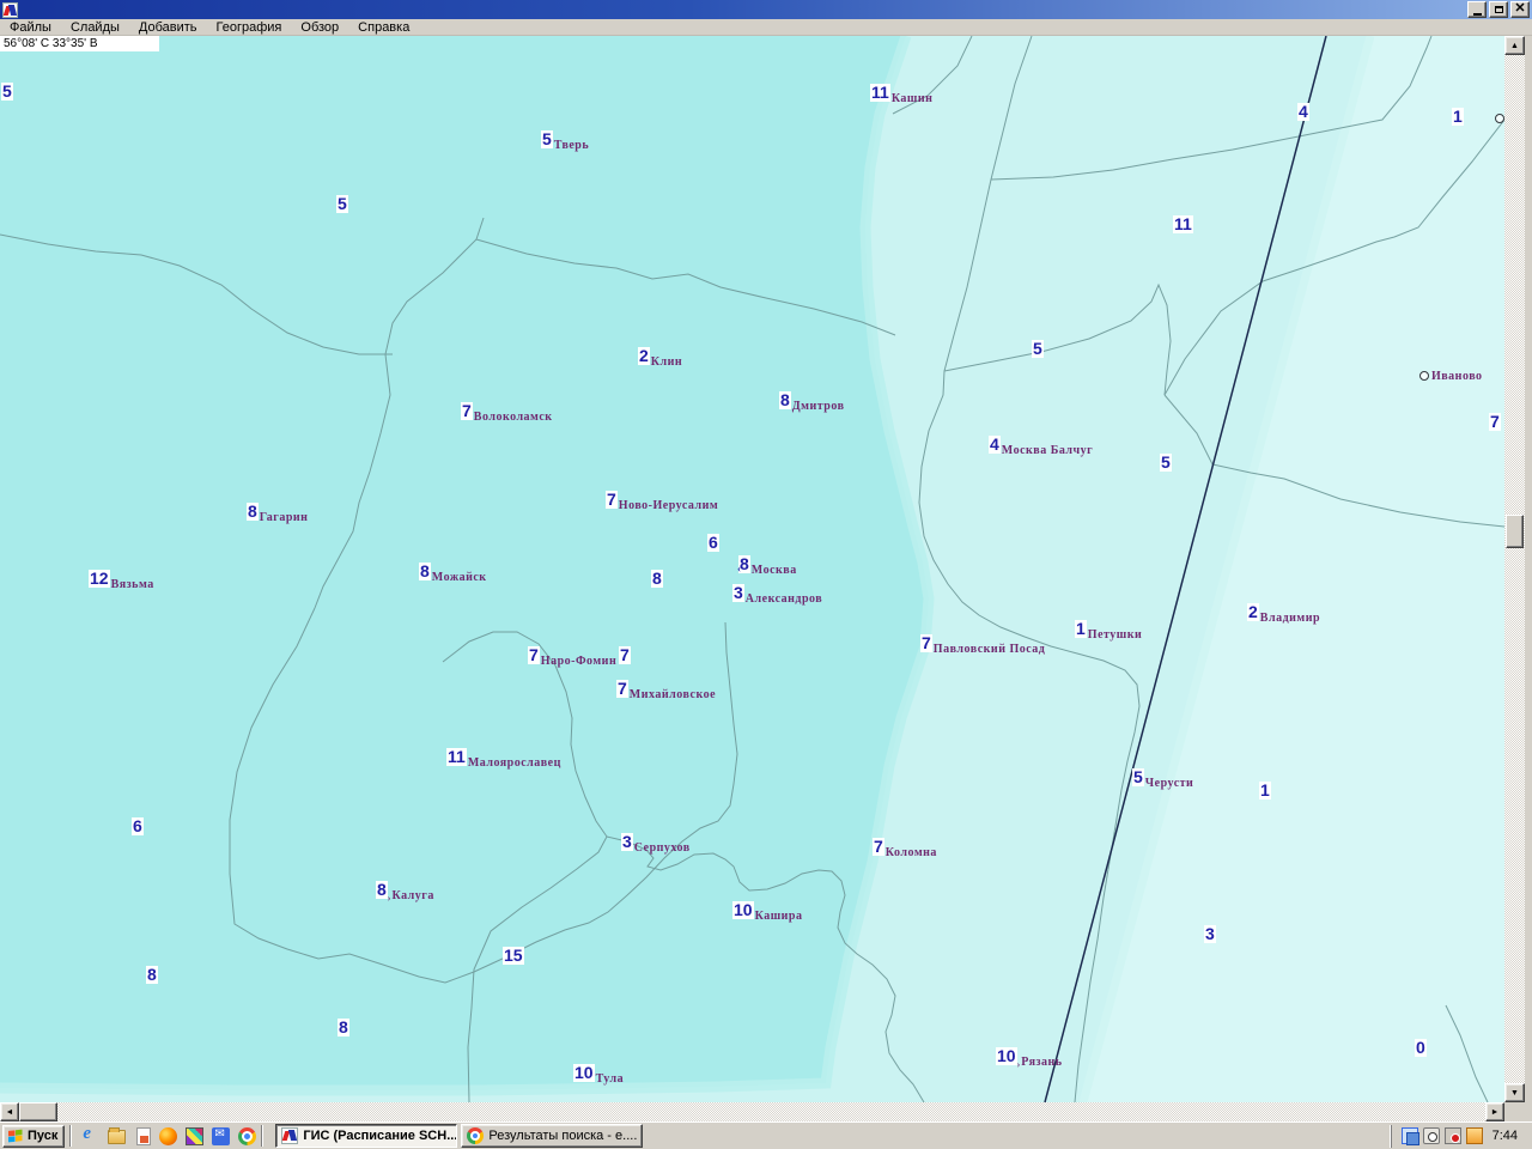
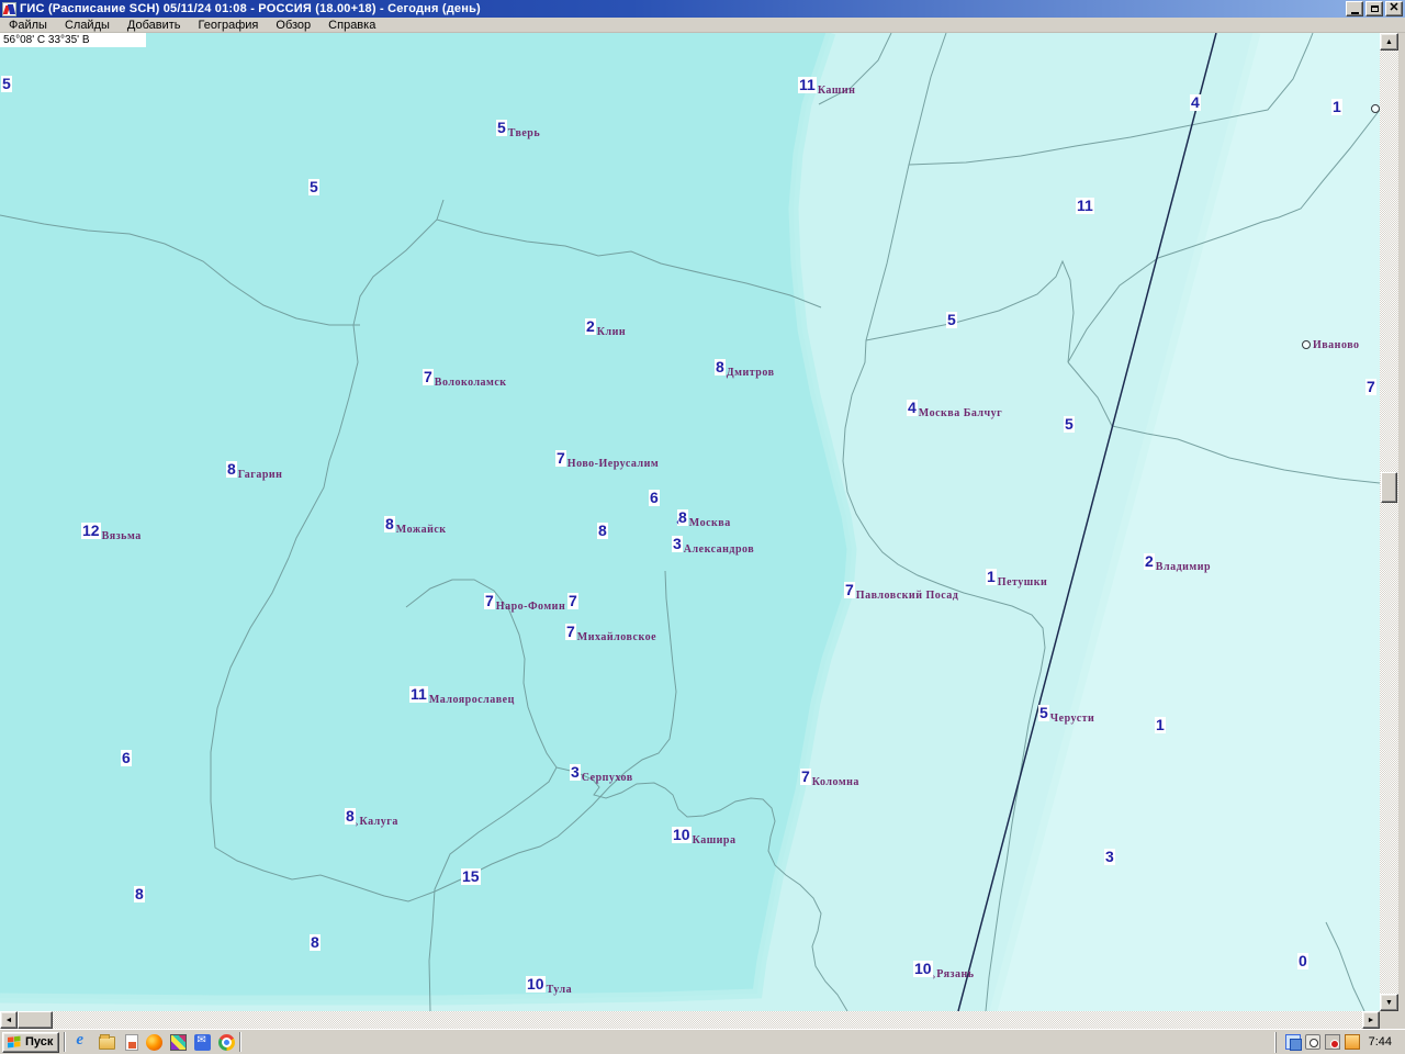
+ ГИС (Расписание SCH) 05/11/24 01:08 - РОССИЯ (18.00+18) - Сегодня (день)
  ✕
  Файлы
  Слайды
  Добавить
  География
  Обзор
  Справка
  5
  11 Кашин
  5 Тверь
  4
  1
  5
  11
  2 Клин
  5
  8 Дмитров
  7 Волоколамск
  7
  4 Москва Балчуг
  5
  7 Ново-Иерусалим
  8 Гагарин
  6
  ‹8 Москва
  8 Можайск
  8
  12 Вязьма
  3 Александров
  2 Владимир
  1 Петушки
  7 Павловский Посад
  7 Наро-Фомин
  7
  7 Михайловское
  11 Малоярославец
  5 Черусти
  1
  6
  3 Серпухов
  7 Коломна
  8›Калуга
  10 Кашира
  3
  15
  8
  8
  0
  10›Рязань
  10 Тула
  Иваново
  56°08' С 33°35' В
  Пуск
- ГИС (Расписание SCH...
- Результаты поиска - е....
  7:44
